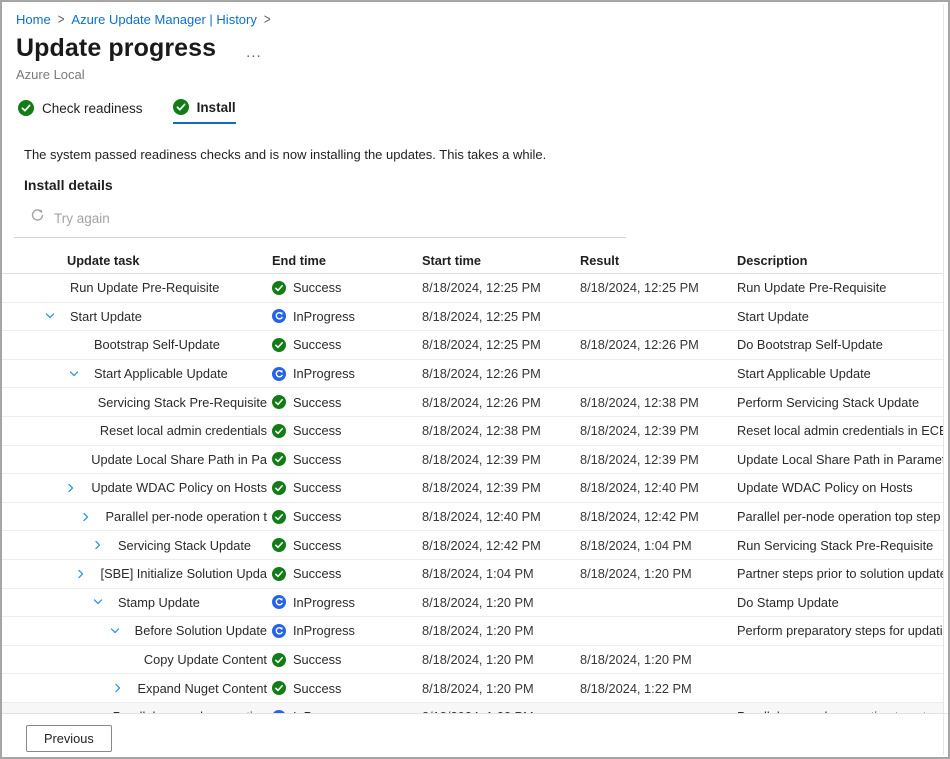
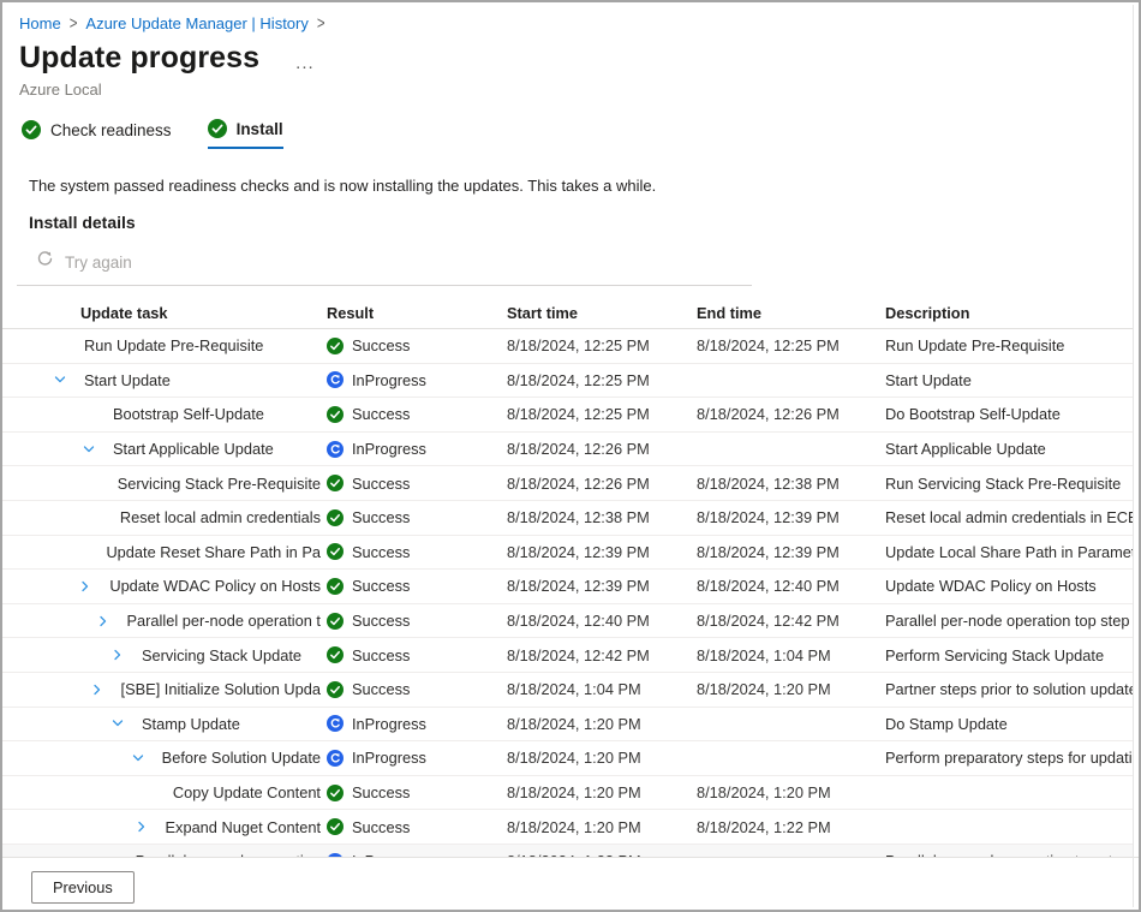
  Home
  >
  Azure Update Manager | History
  >
  Update progress
  ...
  Azure Local
  Check readiness
  Install
  The system passed readiness checks and is now installing the updates. This takes a while.
  Install details
  Try again
  Update task
- End time
+ Result
  Start time
- Result
+ End time
  Description
  Run Update Pre-Requisite
  Success
  8/18/2024, 12:25 PM
  8/18/2024, 12:25 PM
  Run Update Pre-Requisite
  Start Update
  InProgress
  8/18/2024, 12:25 PM
  Start Update
  Bootstrap Self-Update
  Success
  8/18/2024, 12:25 PM
  8/18/2024, 12:26 PM
  Do Bootstrap Self-Update
  Start Applicable Update
  InProgress
  8/18/2024, 12:26 PM
  Start Applicable Update
  Servicing Stack Pre-Requisite
  Success
  8/18/2024, 12:26 PM
  8/18/2024, 12:38 PM
- Perform Servicing Stack Update
+ Run Servicing Stack Pre-Requisite
  Reset local admin credentials
  Success
  8/18/2024, 12:38 PM
  8/18/2024, 12:39 PM
  Reset local admin credentials in EC
- Update Local Share Path in Pa
+ Update Reset Share Path in Pa
  Success
  8/18/2024, 12:39 PM
  8/18/2024, 12:39 PM
  Update Local Share Path in Parame
  Update WDAC Policy on Hosts
  Success
  8/18/2024, 12:39 PM
  8/18/2024, 12:40 PM
  Update WDAC Policy on Hosts
  Parallel per-node operation t
  Success
  8/18/2024, 12:40 PM
  8/18/2024, 12:42 PM
  Parallel per-node operation top step
  Servicing Stack Update
  Success
  8/18/2024, 12:42 PM
  8/18/2024, 1:04 PM
- Run Servicing Stack Pre-Requisite
+ Perform Servicing Stack Update
  [SBE] Initialize Solution Upda
  Success
  8/18/2024, 1:04 PM
  8/18/2024, 1:20 PM
  Partner steps prior to solution updat
  Stamp Update
  InProgress
  8/18/2024, 1:20 PM
  Do Stamp Update
  Before Solution Update
  InProgress
  8/18/2024, 1:20 PM
  Perform preparatory steps for updati
  Copy Update Content
  Success
  8/18/2024, 1:20 PM
  8/18/2024, 1:20 PM
  Expand Nuget Content
  Success
  8/18/2024, 1:20 PM
  8/18/2024, 1:22 PM
  Previous
